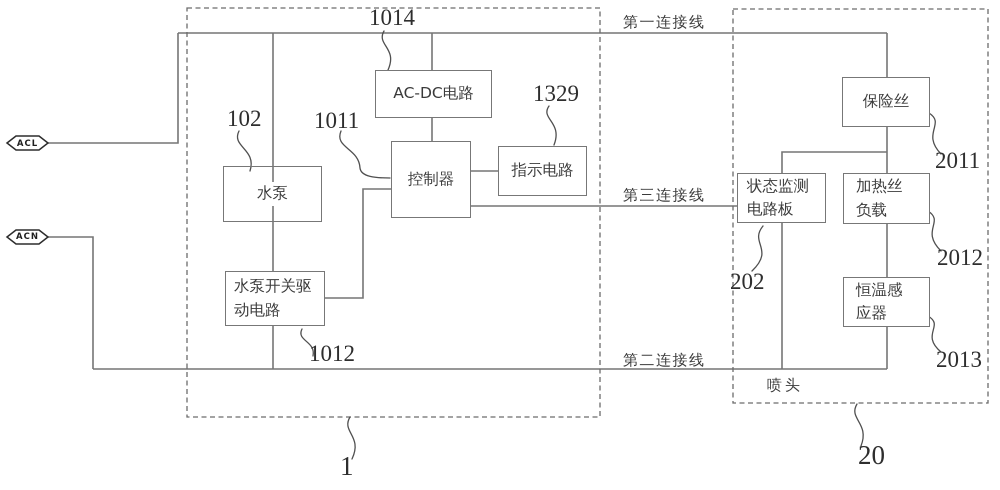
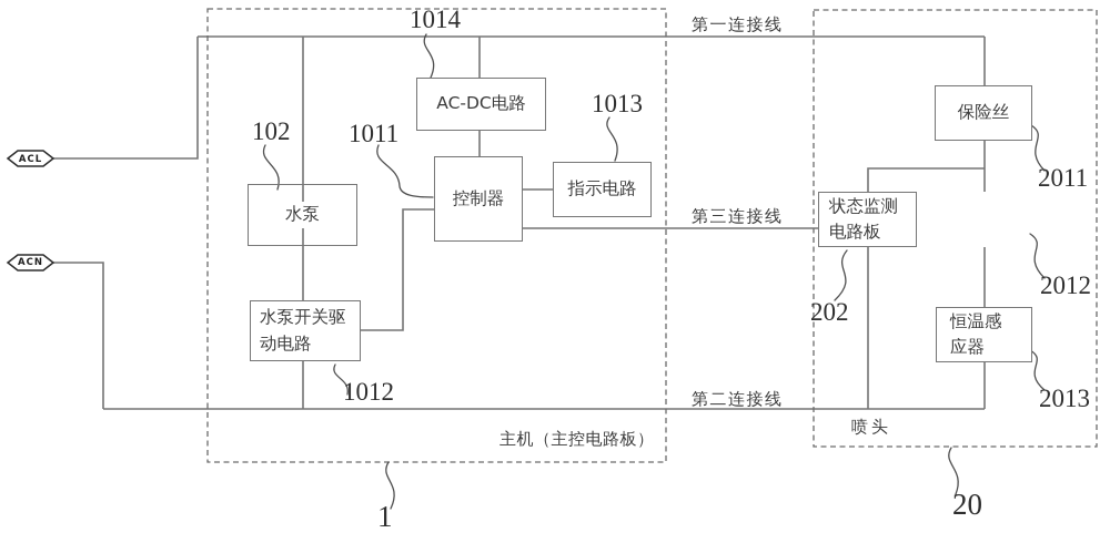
  ACL
  ACN
  AC-DC电路
  控制器
  指示电路
  水泵
  水泵开关驱动电路
  状态监测电路板
  保险丝
- 加热丝负载
  恒温感应器
  第一连接线
  第三连接线
  第二连接线
+ 主机（主控电路板）
  喷头
  1014
  102
  1011
- 1329
+ 1013
  1012
  202
  2011
  2012
  2013
  1
  20
